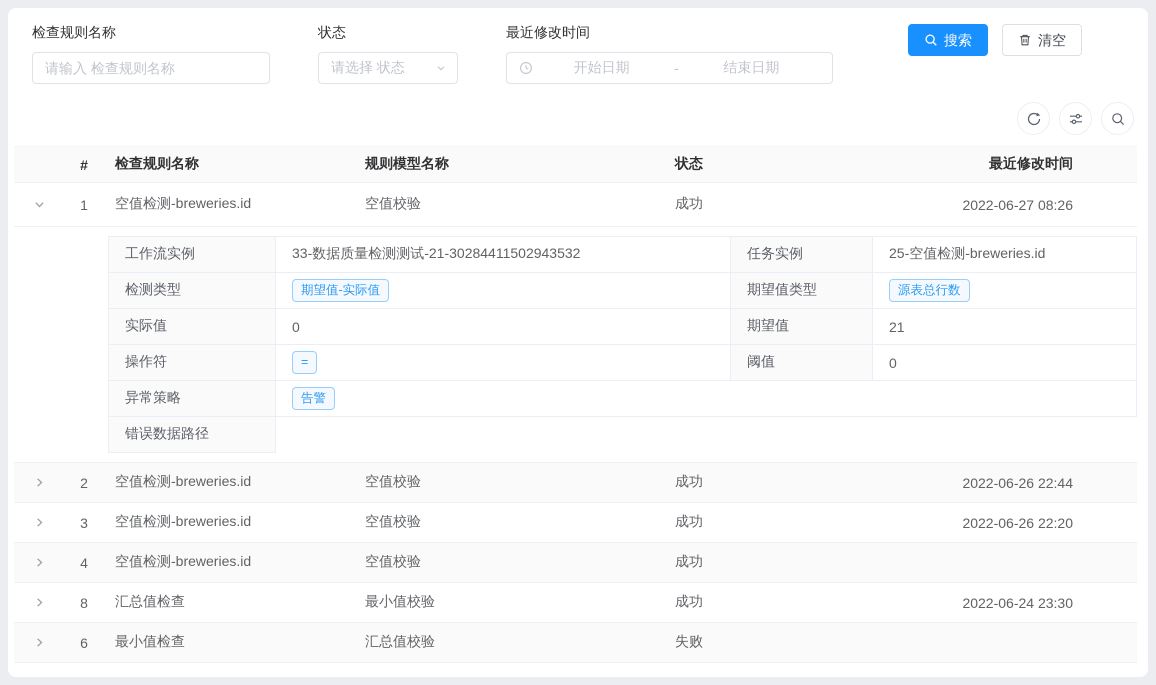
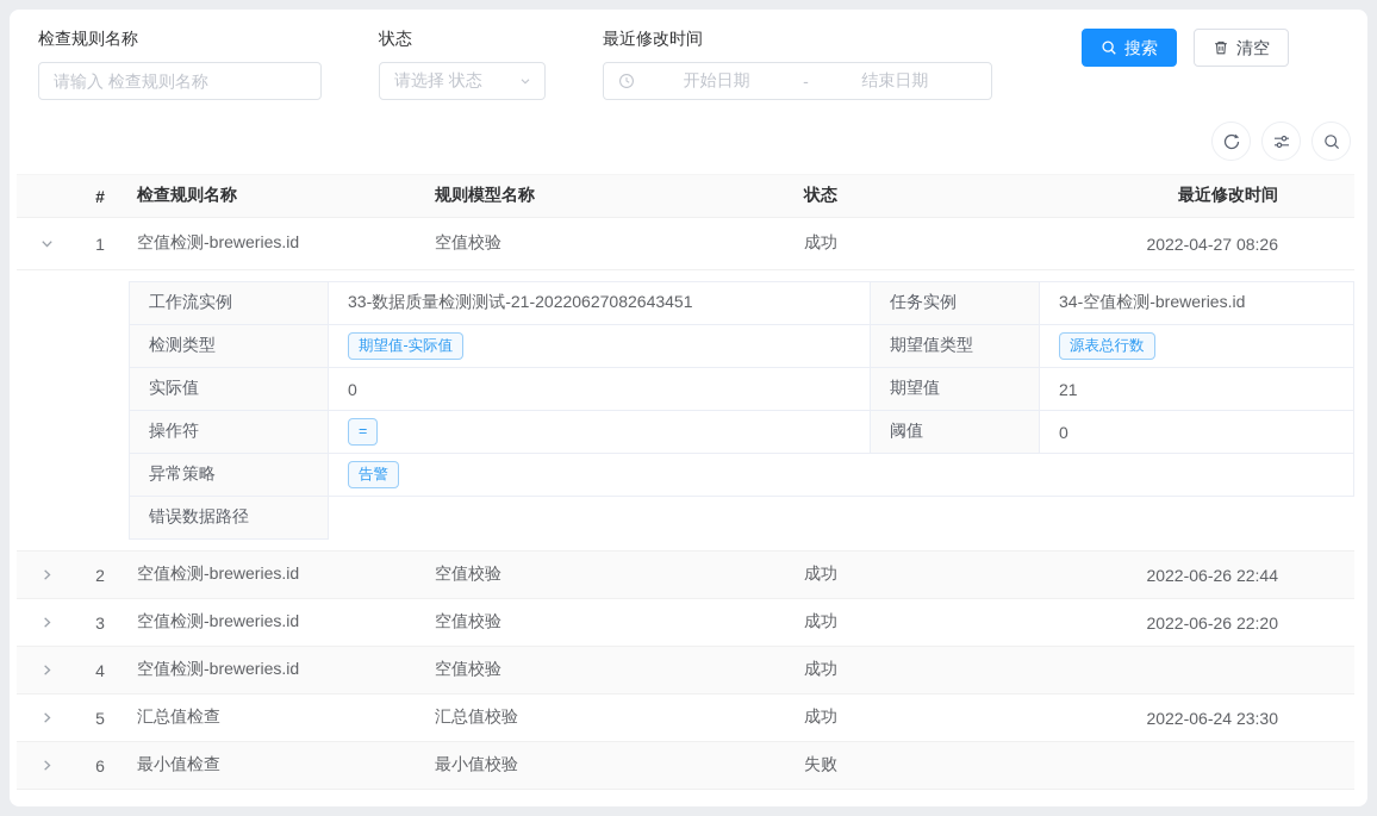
  检查规则名称
  请输入 检查规则名称
  状态
  请选择 状态
  最近修改时间
  开始日期
  -
  结束日期
  搜索
  清空
  #
  检查规则名称
  规则模型名称
  状态
  最近修改时间
  1
  空值检测-breweries.id
  空值校验
  成功
- 2022-06-27 08:26
+ 2022-04-27 08:26
  工作流实例
- 33-数据质量检测测试-21-30284411502943532
+ 33-数据质量检测测试-21-20220627082643451
  任务实例
- 25-空值检测-breweries.id
+ 34-空值检测-breweries.id
  检测类型
  期望值-实际值
  期望值类型
  源表总行数
  实际值
  0
  期望值
  21
  操作符
  =
  阈值
  0
  异常策略
  告警
  错误数据路径
  2
  空值检测-breweries.id
  空值校验
  成功
  2022-06-26 22:44
  3
  空值检测-breweries.id
  空值校验
  成功
  2022-06-26 22:20
  4
  空值检测-breweries.id
  空值校验
  成功
- 8
+ 5
  汇总值检查
- 最小值校验
+ 汇总值校验
  成功
  2022-06-24 23:30
  6
  最小值检查
- 汇总值校验
+ 最小值校验
  失败
